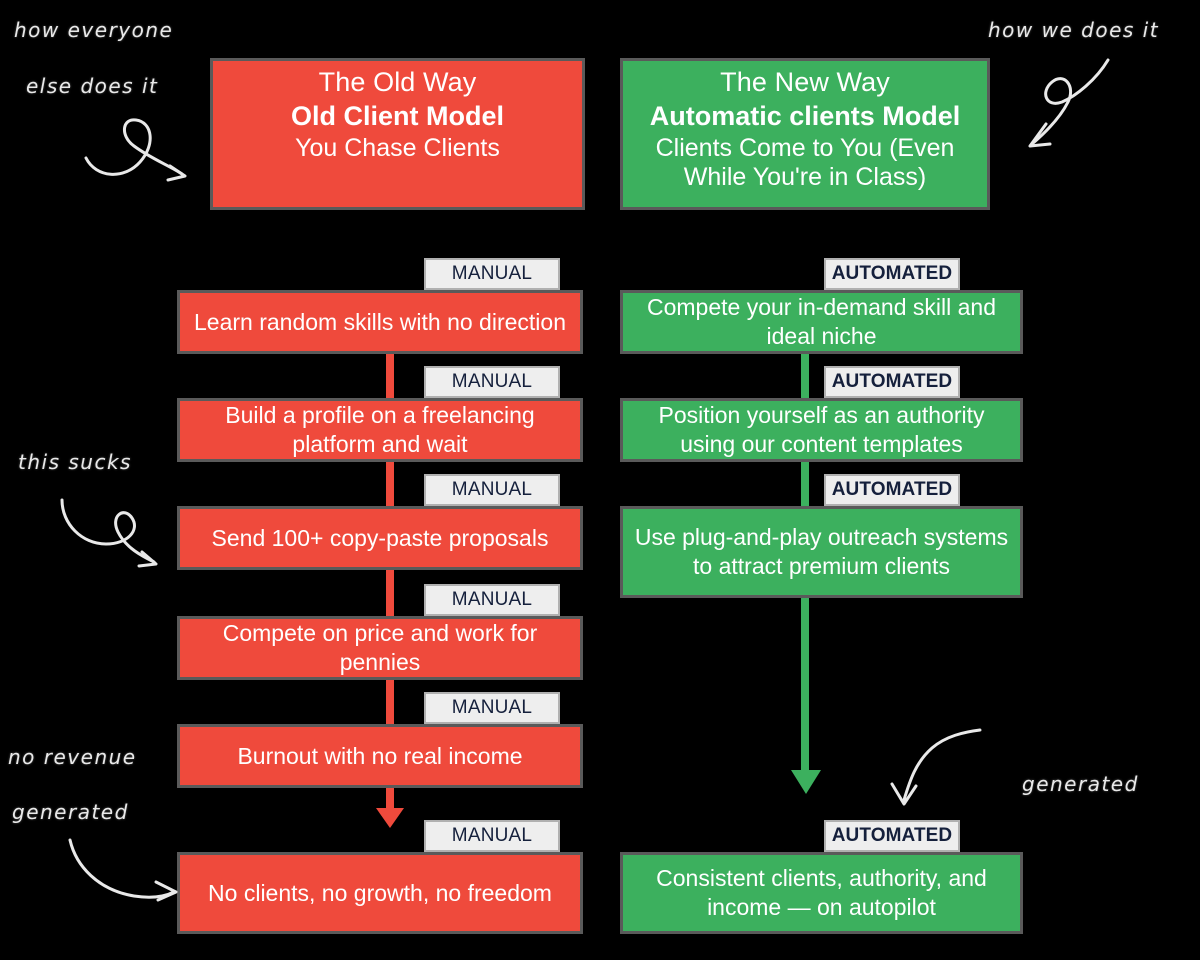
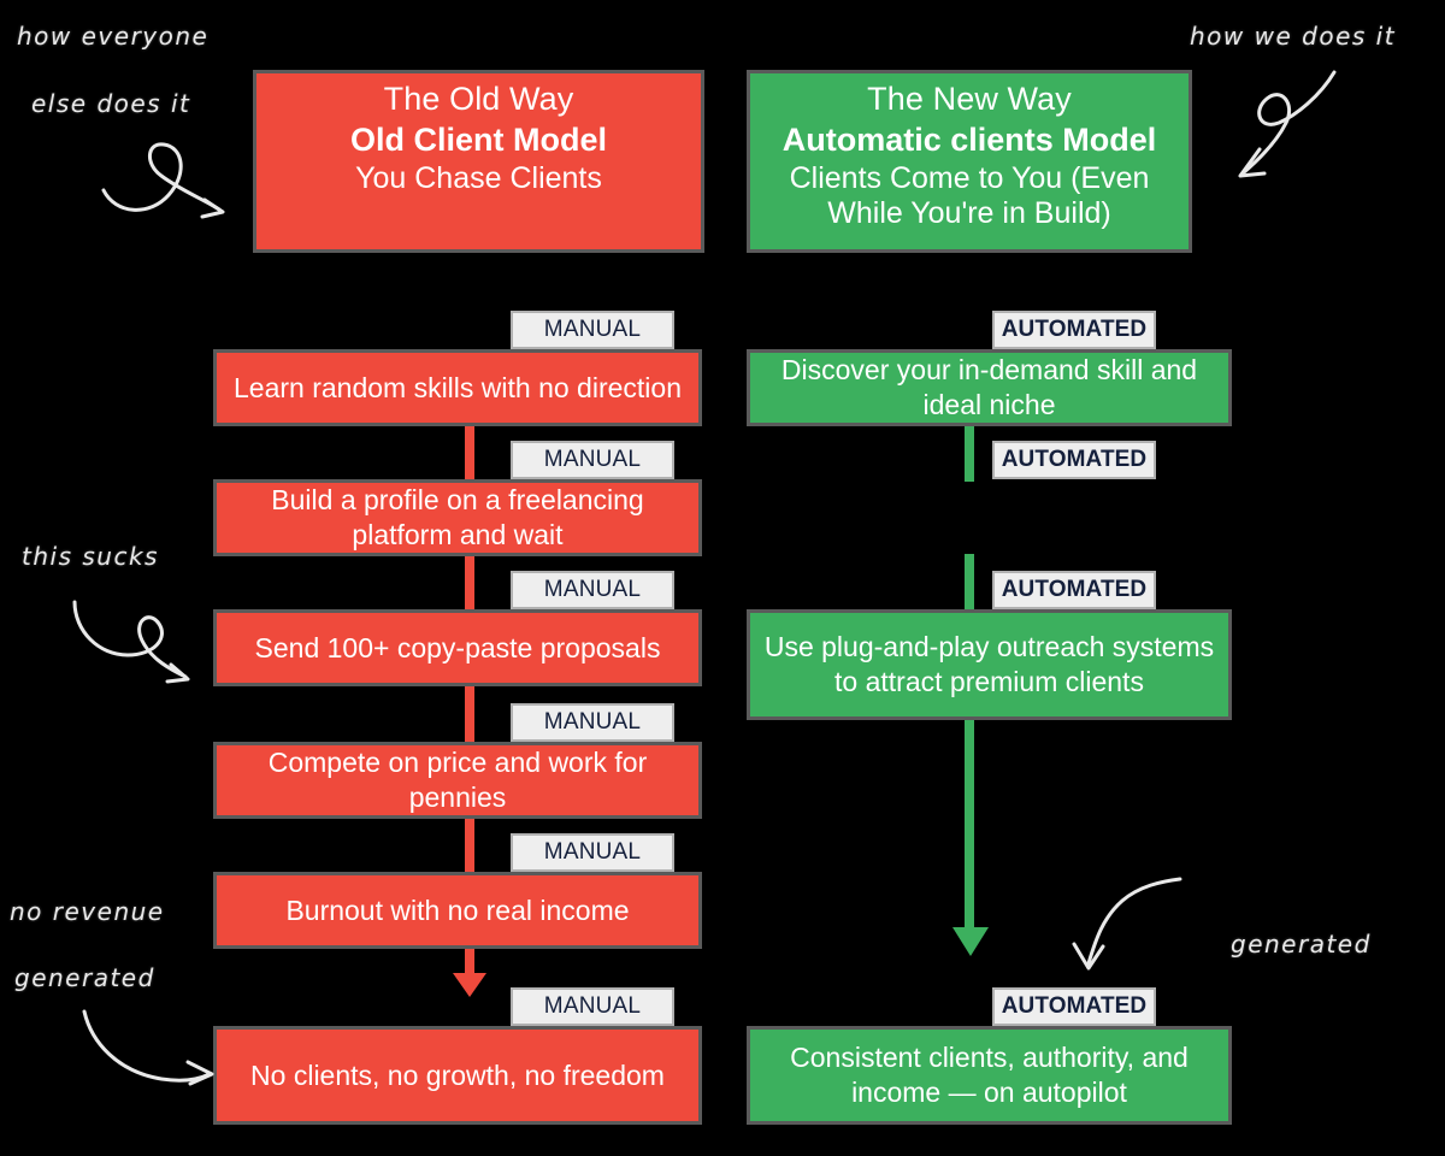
  The Old Way
  Old Client Model
  You Chase Clients
  The New Way
  Automatic clients Model
- Clients Come to You (Even While You're in Class)
+ Clients Come to You (Even While You're in Build)
  MANUAL
  MANUAL
  MANUAL
  MANUAL
  MANUAL
  MANUAL
  Learn random skills with no direction
  Build a profile on a freelancing platform and wait
  Send 100+ copy-paste proposals
  Compete on price and work for pennies
  Burnout with no real income
  No clients, no growth, no freedom
  AUTOMATED
  AUTOMATED
  AUTOMATED
  AUTOMATED
- Compete your in-demand skill and ideal niche
+ Discover your in-demand skill and ideal niche
- Position yourself as an authority using our content templates
  Use plug-and-play outreach systems to attract premium clients
  Consistent clients, authority, and income — on autopilot
  how everyone
  else does it
  how we does it
  this sucks
  no revenue
  generated
  generated
